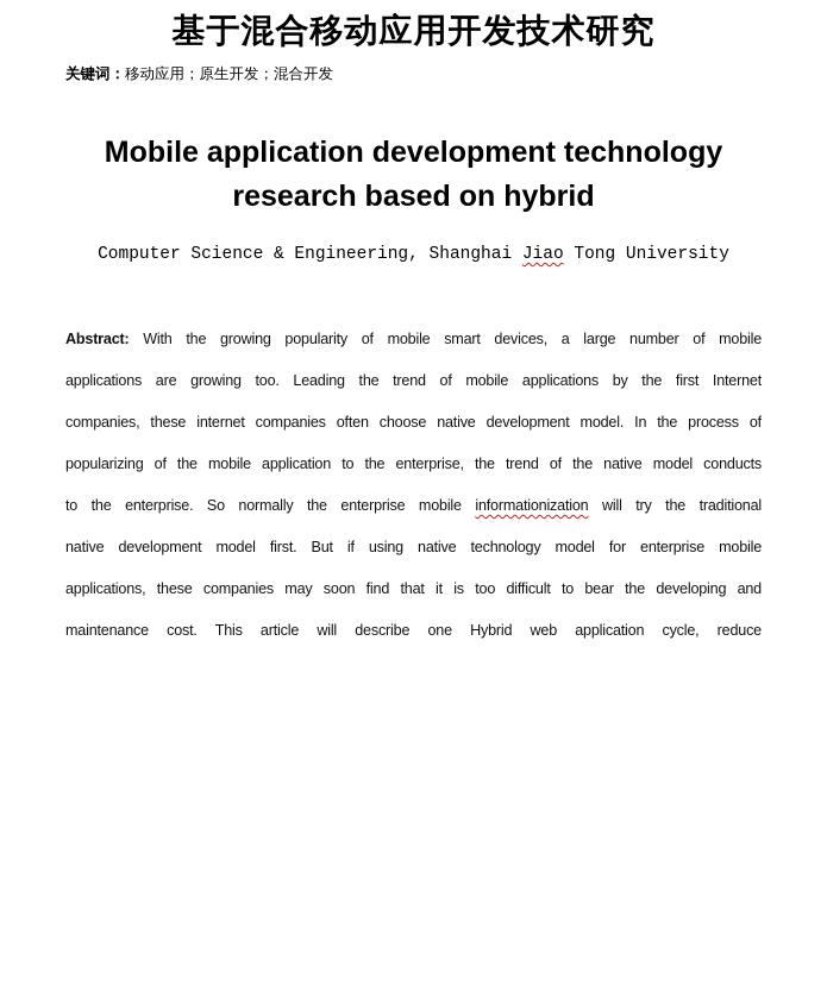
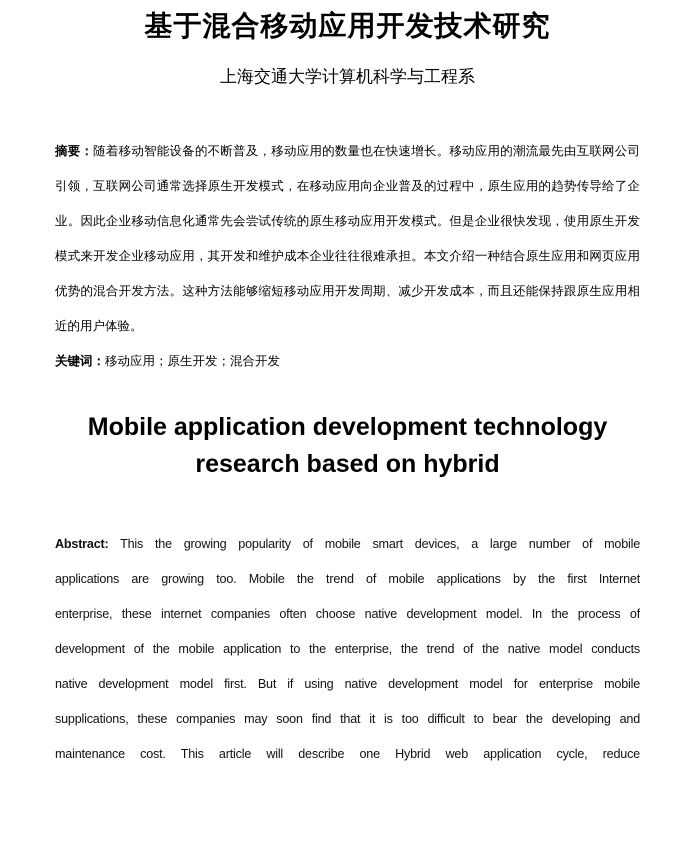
  基于混合移动应用开发技术研究
+ 上海交通大学计算机科学与工程系
+ 摘要：随着移动智能设备的不断普及，移动应用的数量也在快速增长。移动应用的潮流最先由互联网公司
+ 引领，互联网公司通常选择原生开发模式，在移动应用向企业普及的过程中，原生应用的趋势传导给了企
+ 业。因此企业移动信息化通常先会尝试传统的原生移动应用开发模式。但是企业很快发现，使用原生开发
+ 模式来开发企业移动应用，其开发和维护成本企业往往很难承担。本文介绍一种结合原生应用和网页应用
+ 优势的混合开发方法。这种方法能够缩短移动应用开发周期、减少开发成本，而且还能保持跟原生应用相
+ 近的用户体验。
  关键词：移动应用；原生开发；混合开发
  Mobile application development technology
  research based on hybrid
- Computer Science & Engineering, Shanghai Jiao Tong University
- Abstract: With the growing popularity of mobile smart devices, a large number of mobile
+ Abstract: This the growing popularity of mobile smart devices, a large number of mobile
- applications are growing too. Leading the trend of mobile applications by the first Internet
+ applications are growing too. Mobile the trend of mobile applications by the first Internet
- companies, these internet companies often choose native development model. In the process of
+ enterprise, these internet companies often choose native development model. In the process of
- popularizing of the mobile application to the enterprise, the trend of the native model conducts
+ development of the mobile application to the enterprise, the trend of the native model conducts
- to the enterprise. So normally the enterprise mobile informationization will try the traditional
- native development model first. But if using native technology model for enterprise mobile
+ native development model first. But if using native development model for enterprise mobile
- applications, these companies may soon find that it is too difficult to bear the developing and
+ supplications, these companies may soon find that it is too difficult to bear the developing and
  maintenance cost. This article will describe one Hybrid web application cycle, reduce
